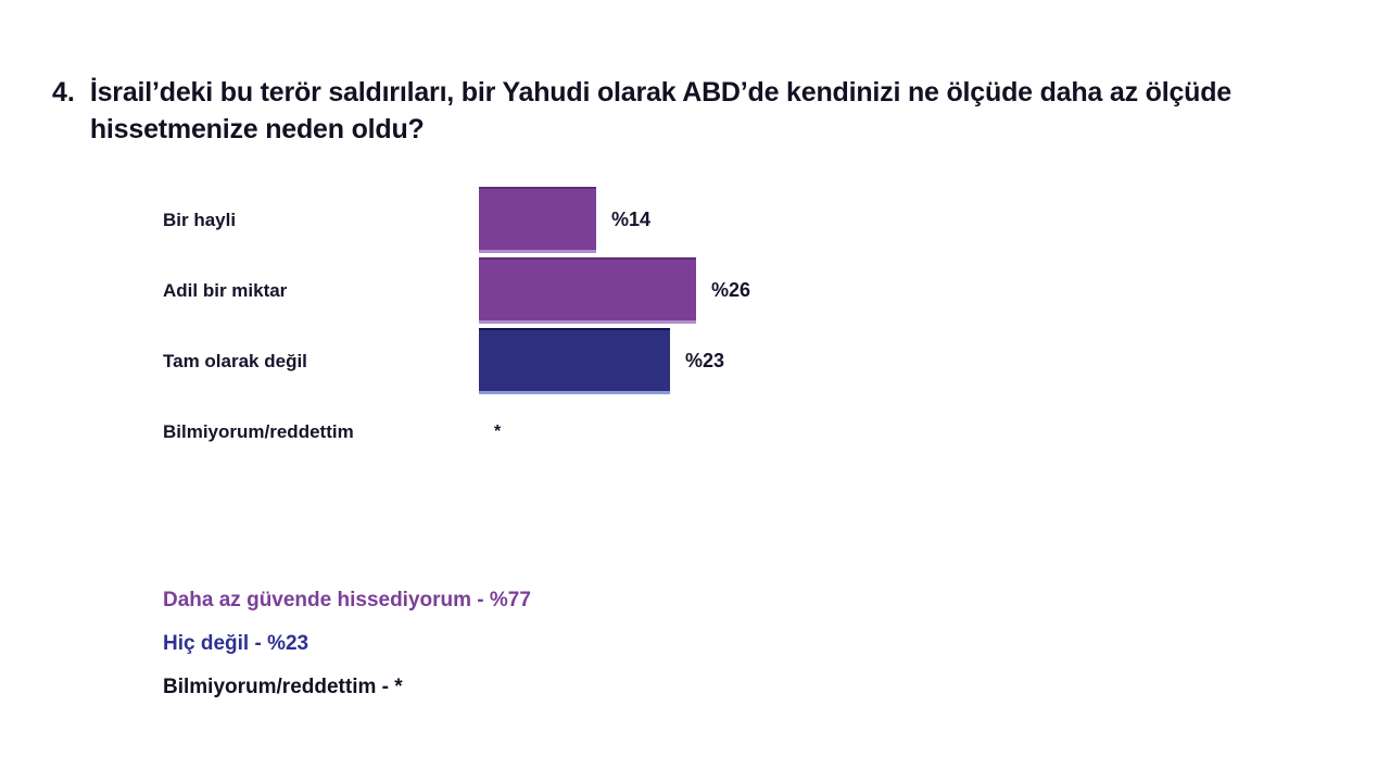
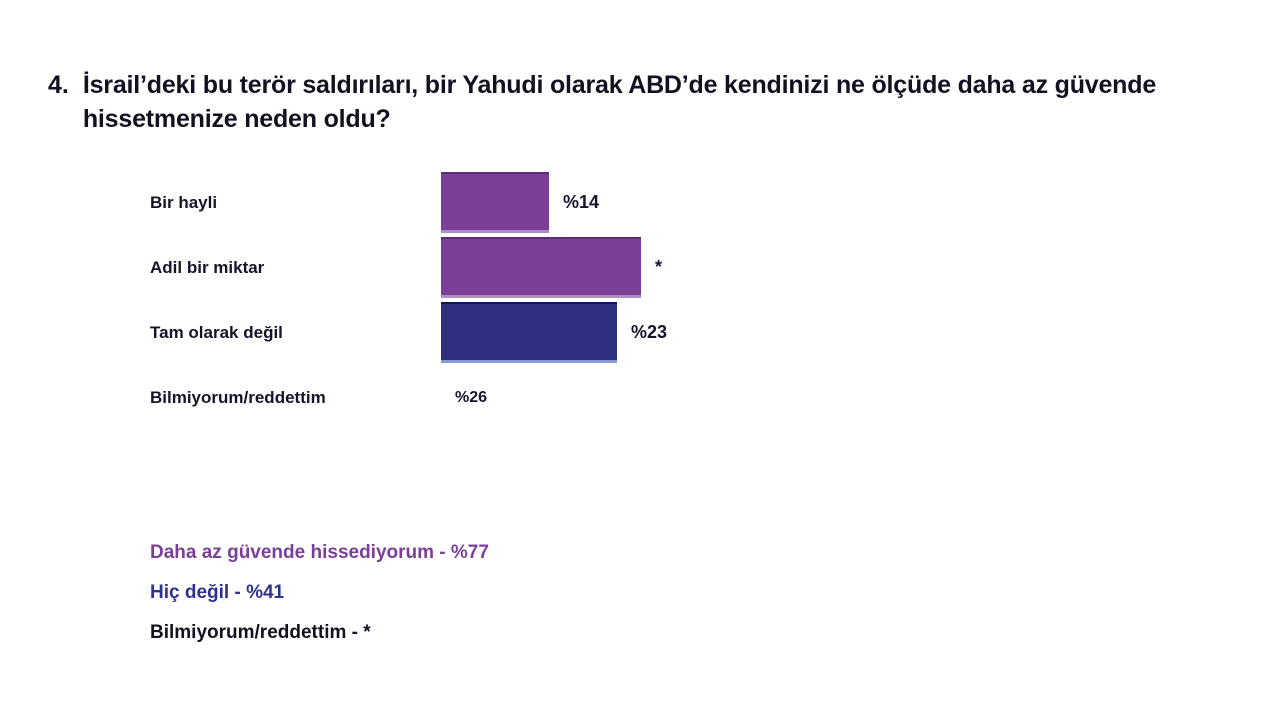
  4.
- İsrail’deki bu terör saldırıları, bir Yahudi olarak ABD’de kendinizi ne ölçüde daha az ölçüde hissetmenize neden oldu?
+ İsrail’deki bu terör saldırıları, bir Yahudi olarak ABD’de kendinizi ne ölçüde daha az güvende hissetmenize neden oldu?
  Bir hayli
  %14
  Adil bir miktar
- %26
+ *
  Tam olarak değil
  %23
  Bilmiyorum/reddettim
- *
+ %26
  Daha az güvende hissediyorum - %77
- Hiç değil - %23
+ Hiç değil - %41
  Bilmiyorum/reddettim - *
